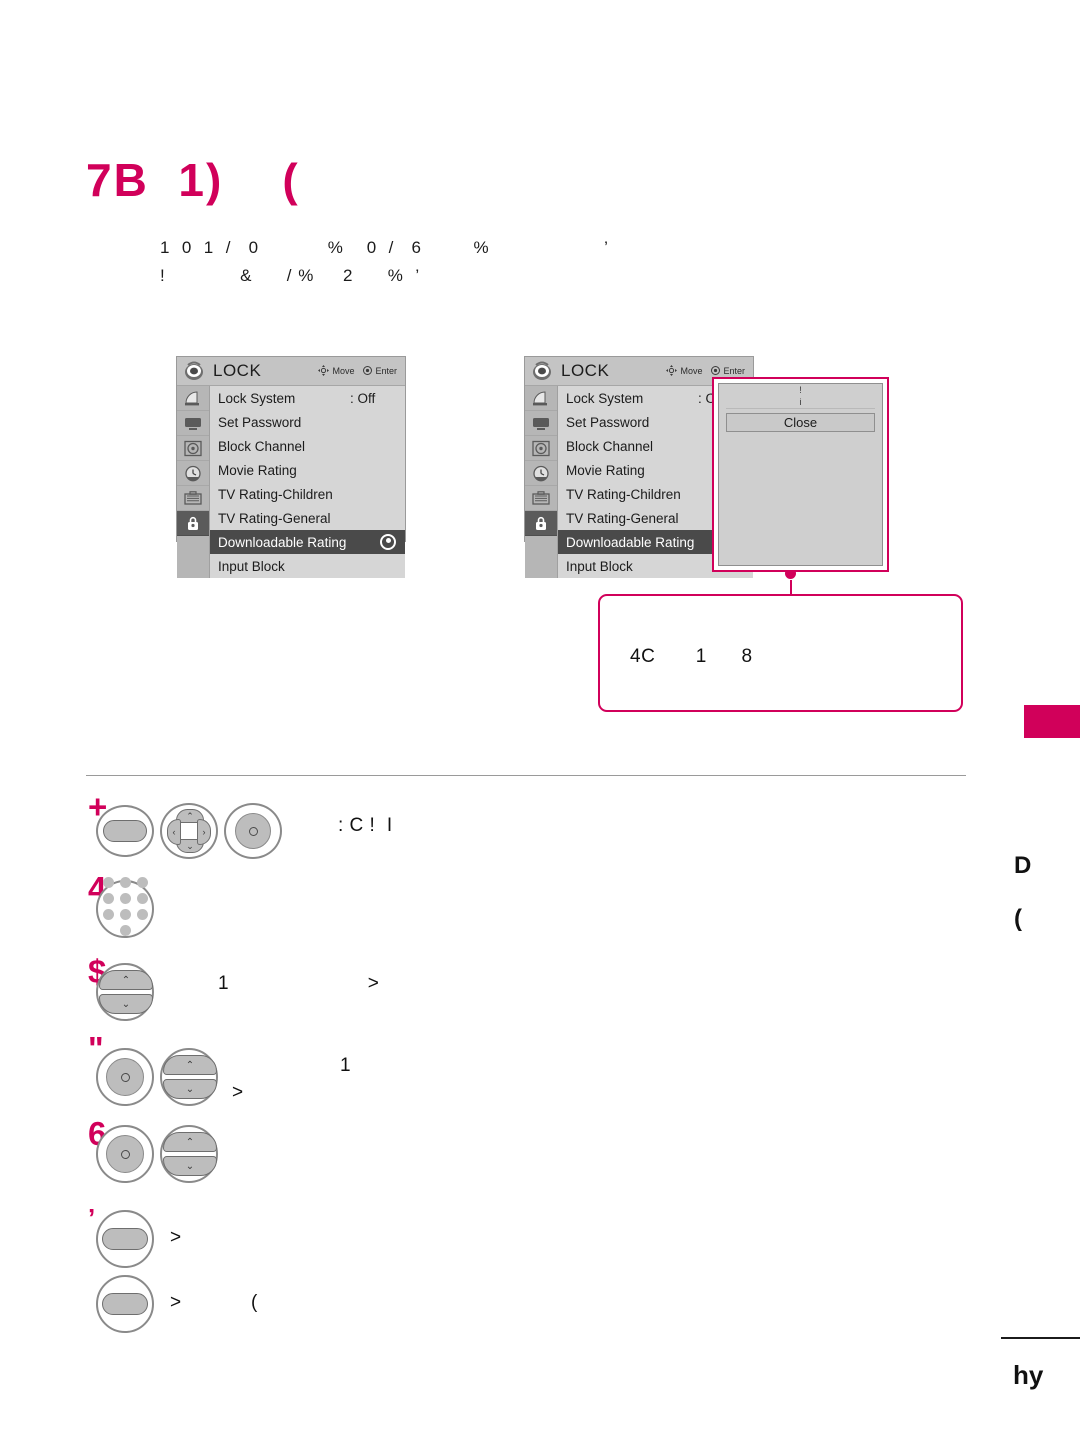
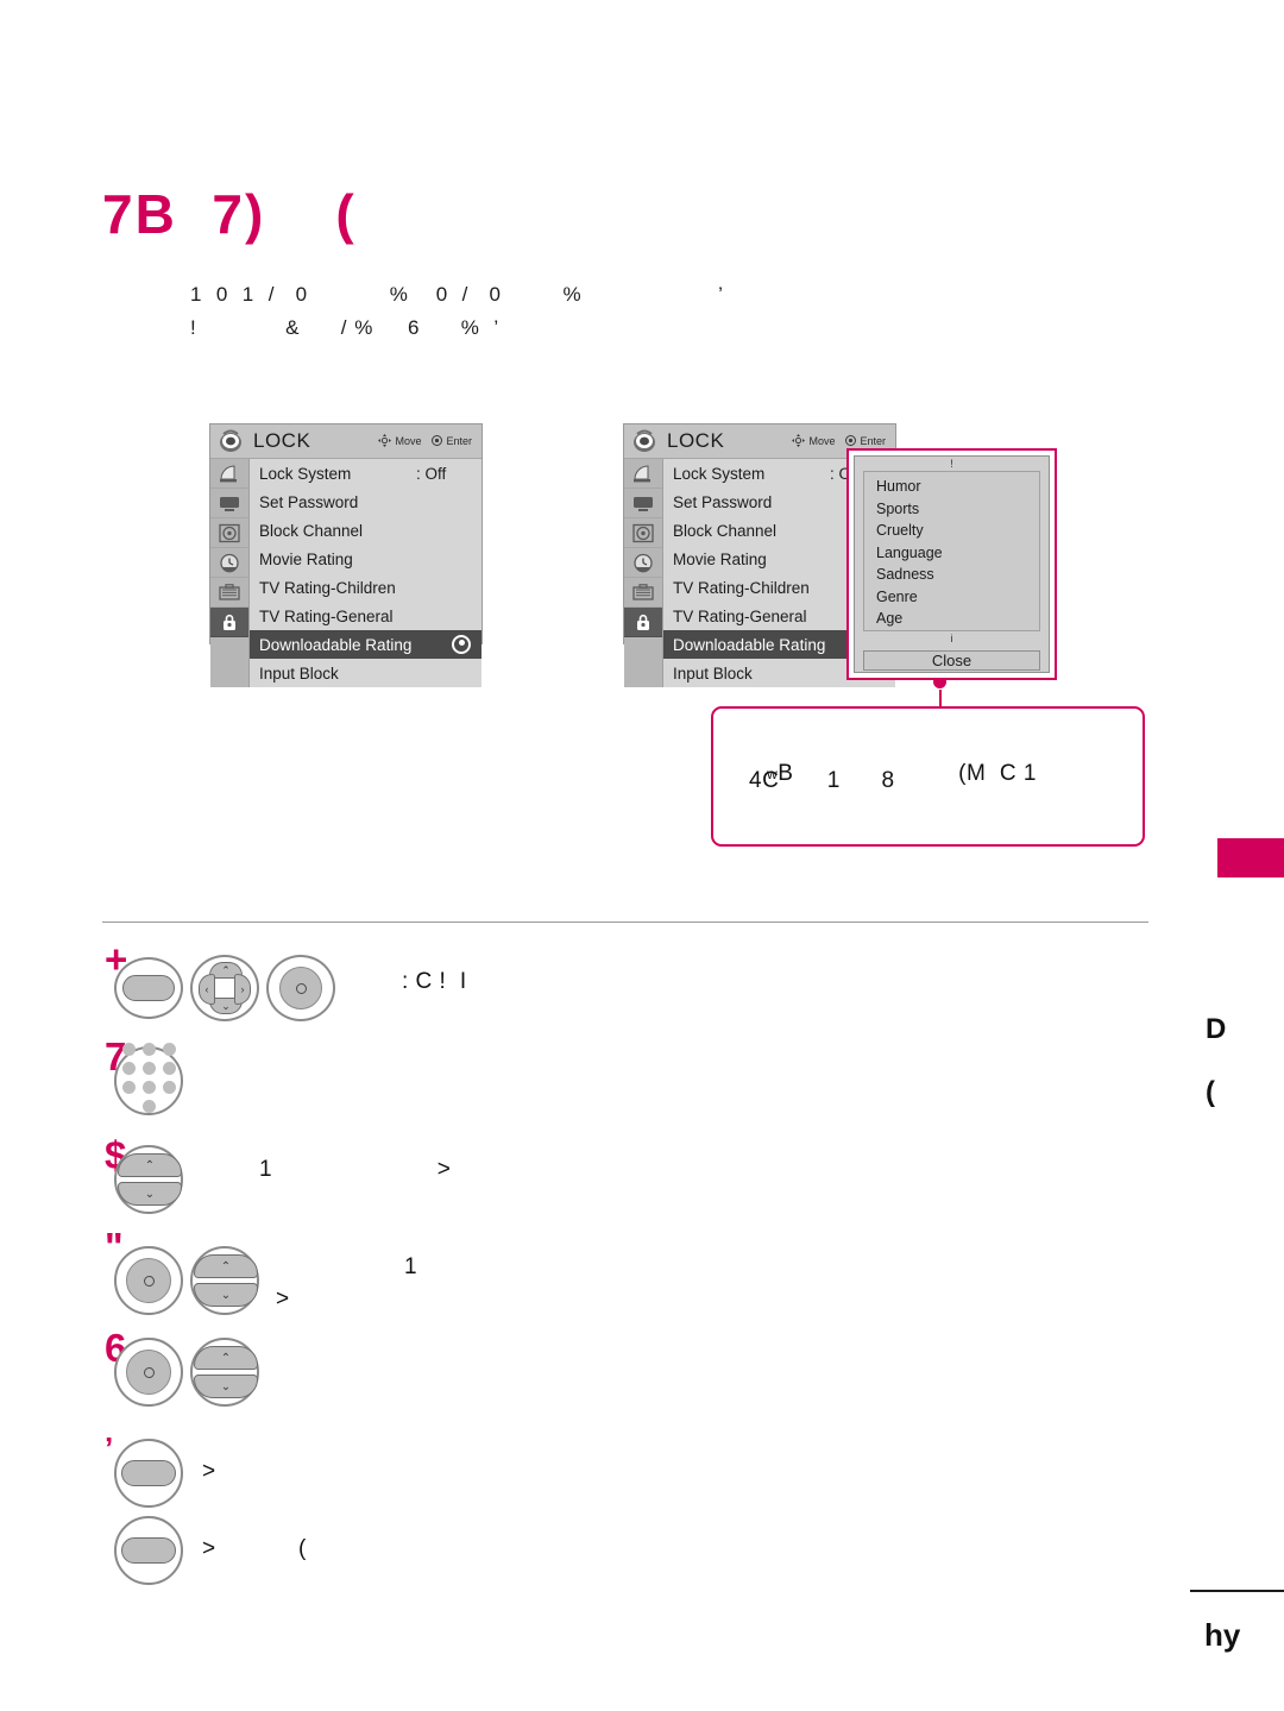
- 7B 1) (
+ 7B 7) (
- 1 0 1 / 0 % 0 / 6 % ’
+ 1 0 1 / 0 % 0 / 0 % ’
- ! & / % 2 % ’
+ ! & / % 6 % ’
  LOCK
  Move
  Enter
  Lock System
  : Off
  Set Password
  Block Channel
  Movie Rating
  TV Rating-Children
  TV Rating-General
  Downloadable Rating
  Input Block
  LOCK
  Move
  Enter
  Lock System
  Set Password
  Block Channel
  Movie Rating
  TV Rating-Children
  TV Rating-General
  Downloadable Rating
  Input Block
  !
+ Humor
+ Sports
+ Cruelty
+ Language
+ Sadness
+ Genre
+ Age
  i
  Close
+ wB (M C 1
  4C 1 8
  +
  ⌃
  ⌄
  ‹
  ›
  : C ! I
- 4
+ 7
  $
  ⌃
  ⌄
  1 >
  "
  ⌃
  ⌄
  1
  >
  6
  ⌃
  ⌄
  ’
  >
  > (
  D
  (
  hy
